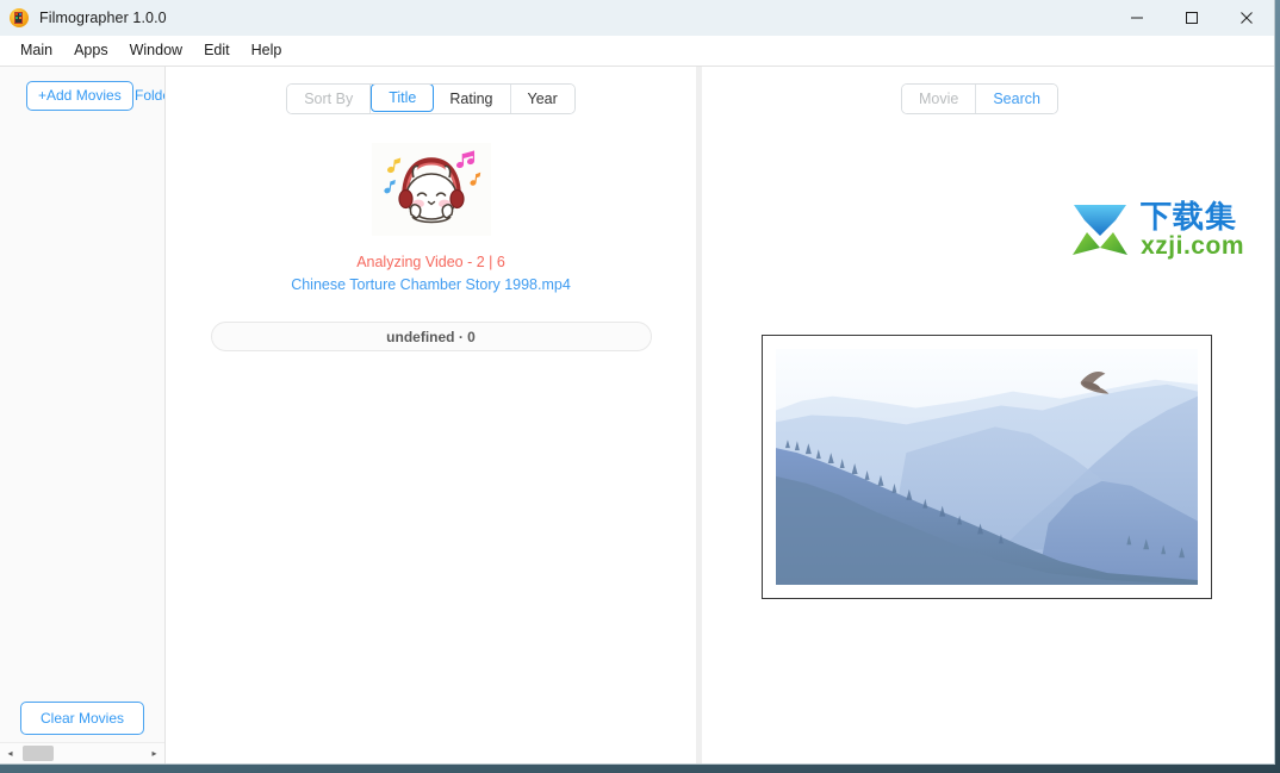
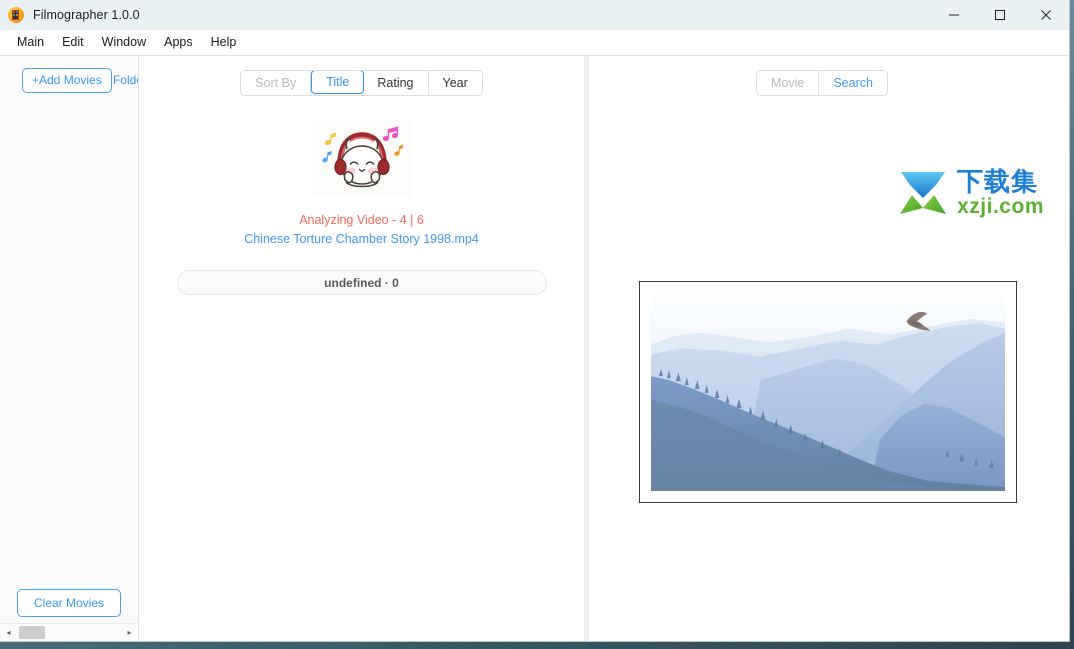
  Filmographer 1.0.0
  Main
- Apps
+ Edit
  Window
- Edit
+ Apps
  Help
  +Add Movies
  Clear Movies
  ◂
  ▸
  Sort By
  Title
  Rating
  Year
- Analyzing Video - 2 | 6
+ Analyzing Video - 4 | 6
  Chinese Torture Chamber Story 1998.mp4
  undefined · 0
  Movie
  Search
  下载集
  xzji.com
